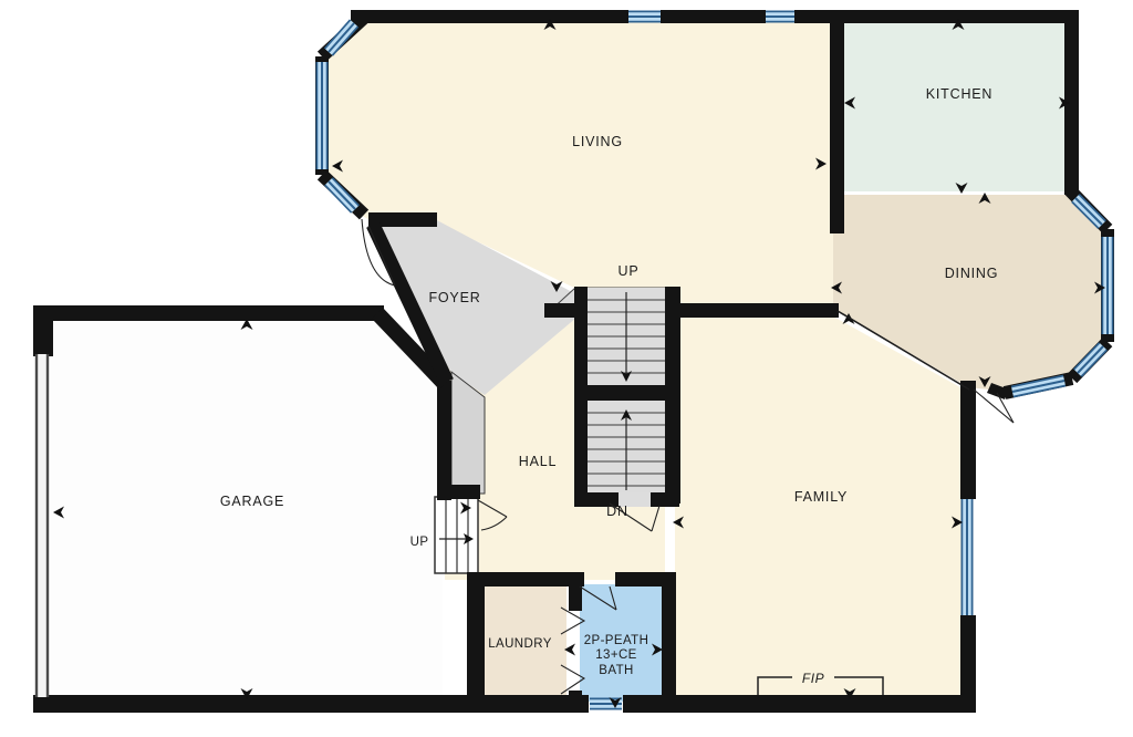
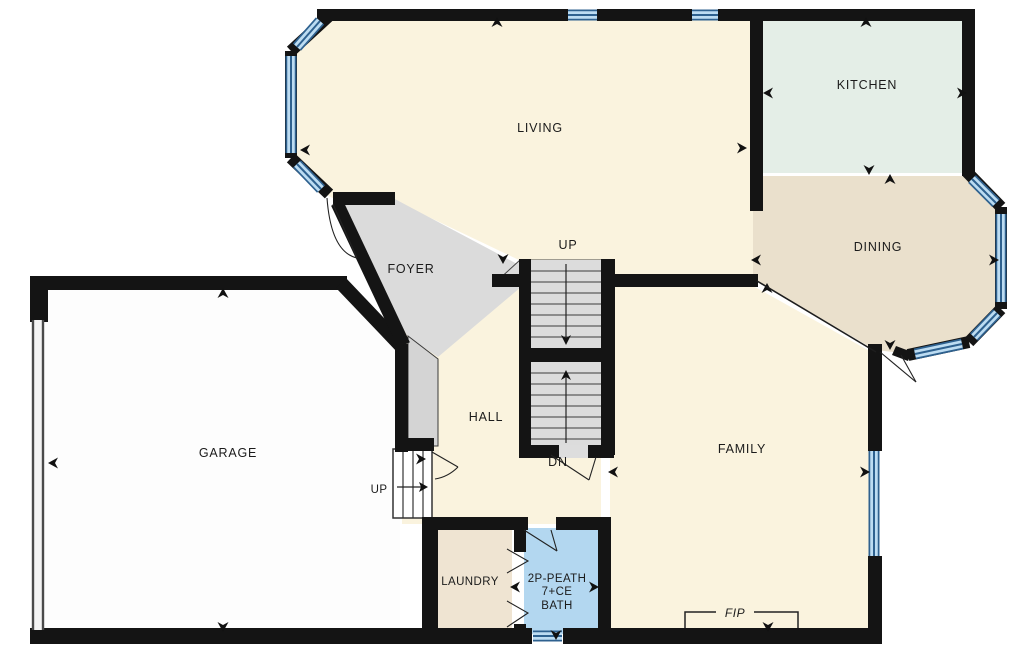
  LIVING
  KITCHEN
  DINING
  FOYER
  HALL
  GARAGE
  FAMILY
  LAUNDRY
  2P-PEATH
- 13+CE
+ 7+CE
  BATH
  UP
  DN
  UP
  FIP
